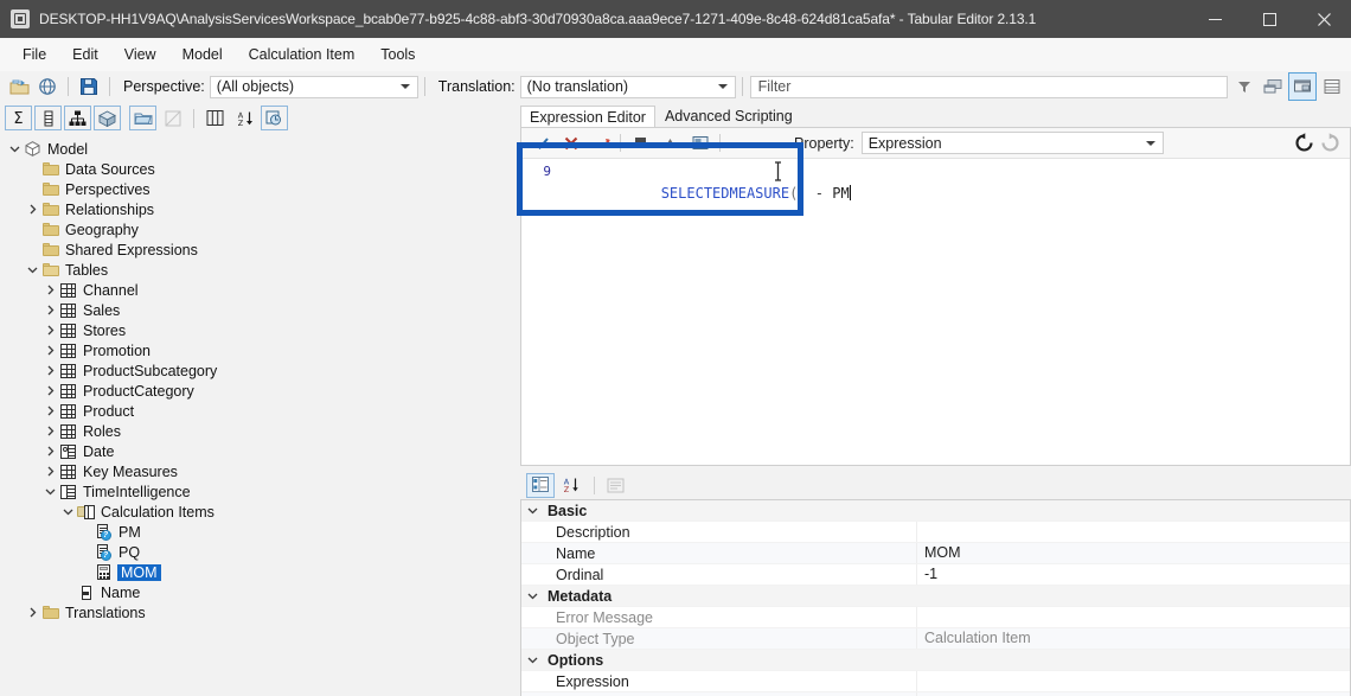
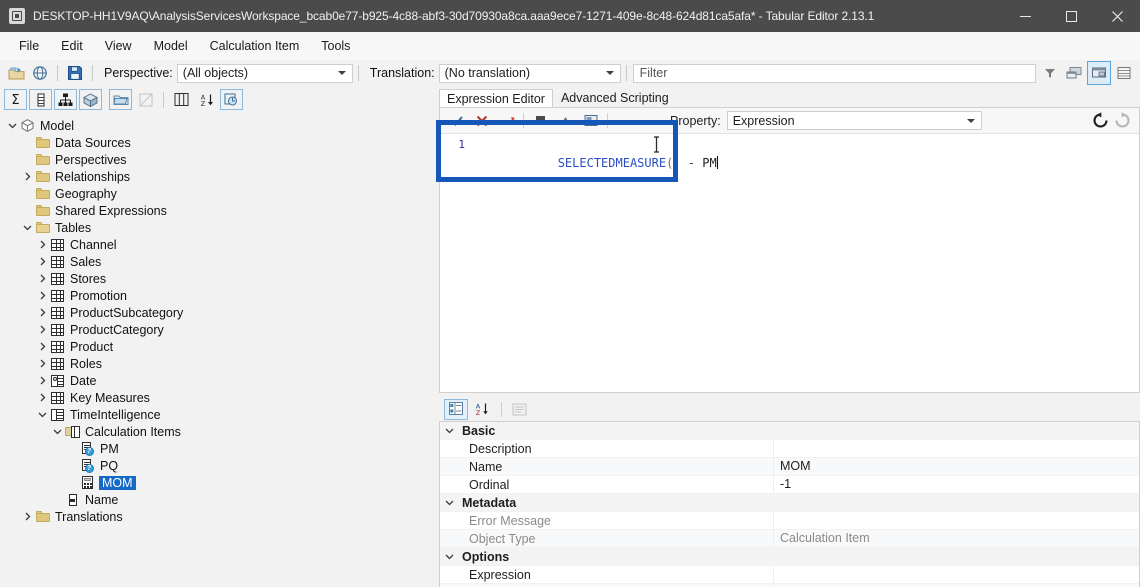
  DESKTOP-HH1V9AQ\AnalysisServicesWorkspace_bcab0e77-b925-4c88-abf3-30d70930a8ca.aaa9ece7-1271-409e-8c48-624d81ca5afa* - Tabular Editor 2.13.1
  File
  Edit
  View
  Model
  Calculation Item
  Tools
  Perspective:
  (All objects)
  Translation:
  (No translation)
  Filter
  Σ
  A
  Z
  Model
  Data Sources
  Perspectives
  Relationships
  Geography
  Shared Expressions
  Tables
  Channel
  Sales
  Stores
  Promotion
  ProductSubcategory
  ProductCategory
  Product
  Roles
  Date
  Key Measures
  TimeIntelligence
  Calculation Items
  PM
  PQ
  MOM
  Name
  Translations
  Expression Editor
  Advanced Scripting
  Property:
  Expression
- 9
+ 1
  SELECTEDMEASURE() - PM
  A
  Z
  Basic
  Description
  Name
  MOM
  Ordinal
  -1
  Metadata
  Error Message
  Object Type
  Calculation Item
  Options
  Expression
